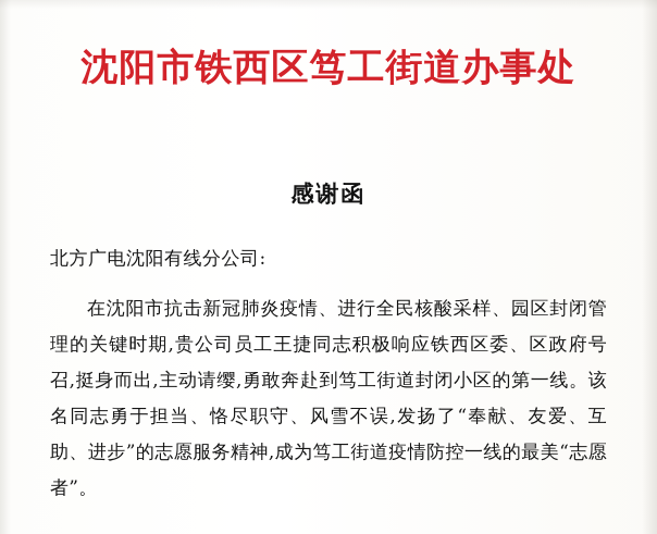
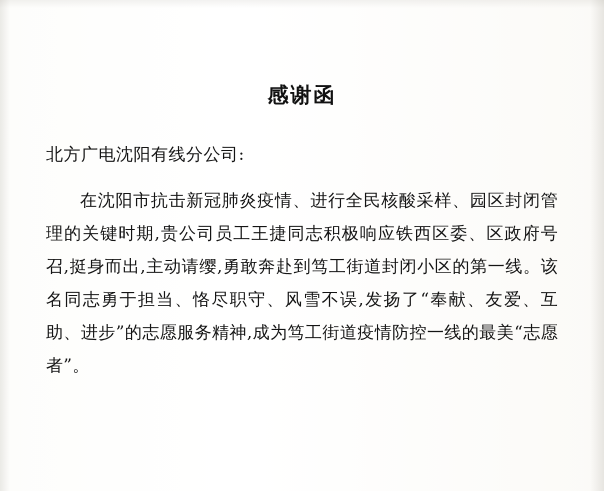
- 沈阳市铁西区笃工街道办事处
  感谢函
  北方广电沈阳有线分公司:
  在沈阳市抗击新冠肺炎疫情、进行全民核酸采样、园区封闭管理的关键时期,贵公司员工王捷同志积极响应铁西区委、区政府号召,挺身而出,主动请缨,勇敢奔赴到笃工街道封闭小区的第一线。该名同志勇于担当、恪尽职守、风雪不误,发扬了“奉献、友爱、互助、进步”的志愿服务精神,成为笃工街道疫情防控一线的最美“志愿者”。
